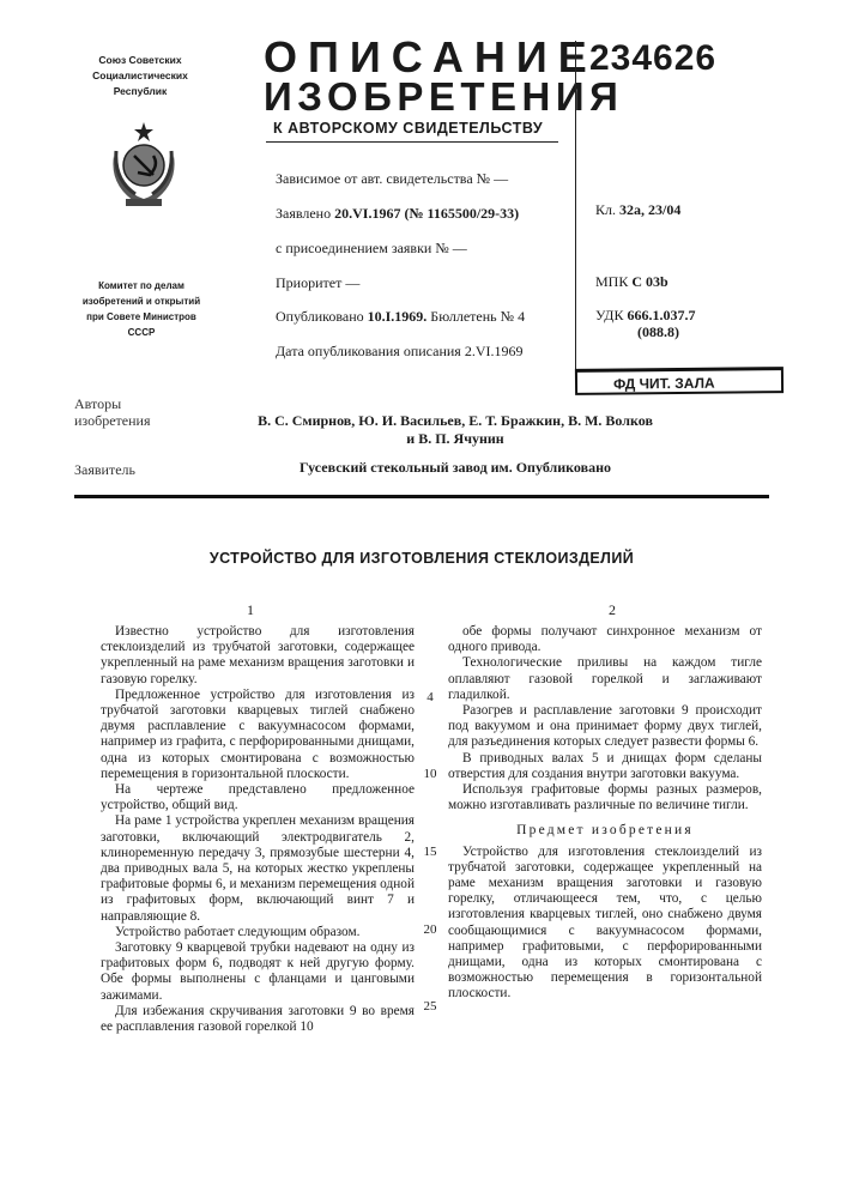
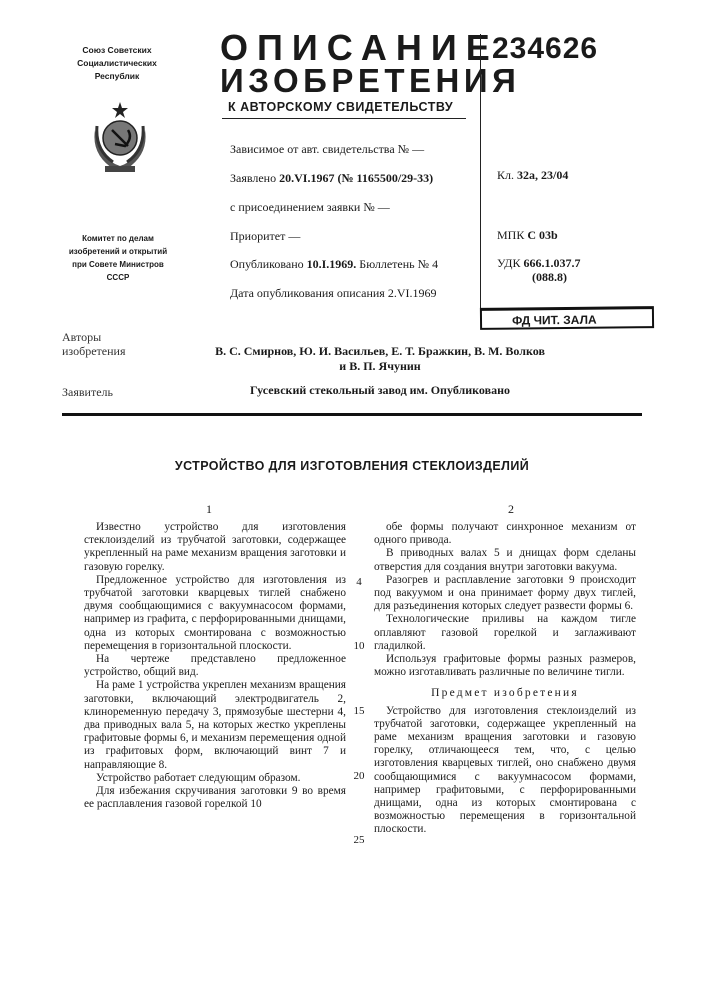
  Союз Советских
  Социалистических
  Республик
  Комитет по делам
  изобретений и открытий
  при Совете Министров
  СССР
  ОПИСАНИЕ
  ИЗОБРЕТЕНИЯ
  К АВТОРСКОМУ СВИДЕТЕЛЬСТВУ
  234626
  Зависимое от авт. свидетельства № —
  Заявлено 20.VI.1967 (№ 1165500/29-33)
  с присоединением заявки № —
  Приоритет —
  Опубликовано 10.I.1969. Бюллетень № 4
  Дата опубликования описания 2.VI.1969
  Кл. 32a, 23/04
  МПК C 03b
  УДК 666.1.037.7
  (088.8)
  ФД ЧИТ. ЗАЛА
  Авторы
  изобретения
  В. С. Смирнов, Ю. И. Васильев, Е. Т. Бражкин, В. М. Волков
  и В. П. Ячунин
  Заявитель
  Гусевский стекольный завод им. Опубликовано
  УСТРОЙСТВО ДЛЯ ИЗГОТОВЛЕНИЯ СТЕКЛОИЗДЕЛИЙ
  1
  2
  Известно устройство для изготовления стеклоизделий из трубчатой заготовки, содержащее укрепленный на раме механизм вращения заготовки и газовую горелку.
- Предложенное устройство для изготовления из трубчатой заготовки кварцевых тиглей снабжено двумя расплавление с вакуумнасосом формами, например из графита, с перфорированными днищами, одна из которых смонтирована с возможностью перемещения в горизонтальной плоскости.
+ Предложенное устройство для изготовления из трубчатой заготовки кварцевых тиглей снабжено двумя сообщающимися с вакуумнасосом формами, например из графита, с перфорированными днищами, одна из которых смонтирована с возможностью перемещения в горизонтальной плоскости.
  На чертеже представлено предложенное устройство, общий вид.
  На раме 1 устройства укреплен механизм вращения заготовки, включающий электродвигатель 2, клиноременную передачу 3, прямозубые шестерни 4, два приводных вала 5, на которых жестко укреплены графитовые формы 6, и механизм перемещения одной из графитовых форм, включающий винт 7 и направляющие 8.
  Устройство работает следующим образом.
- Заготовку 9 кварцевой трубки надевают на одну из графитовых форм 6, подводят к ней другую форму. Обе формы выполнены с фланцами и цанговыми зажимами.
  Для избежания скручивания заготовки 9 во время ее расплавления газовой горелкой 10
  4
  10
  15
  20
  25
  обе формы получают синхронное механизм от одного привода.
- Технологические приливы на каждом тигле оплавляют газовой горелкой и заглаживают гладилкой.
+ В приводных валах 5 и днищах форм сделаны отверстия для создания внутри заготовки вакуума.
  Разогрев и расплавление заготовки 9 происходит под вакуумом и она принимает форму двух тиглей, для разъединения которых следует развести формы 6.
- В приводных валах 5 и днищах форм сделаны отверстия для создания внутри заготовки вакуума.
+ Технологические приливы на каждом тигле оплавляют газовой горелкой и заглаживают гладилкой.
  Используя графитовые формы разных размеров, можно изготавливать различные по величине тигли.
  Предмет изобретения
  Устройство для изготовления стеклоизделий из трубчатой заготовки, содержащее укрепленный на раме механизм вращения заготовки и газовую горелку, отличающееся тем, что, с целью изготовления кварцевых тиглей, оно снабжено двумя сообщающимися с вакуумнасосом формами, например графитовыми, с перфорированными днищами, одна из которых смонтирована с возможностью перемещения в горизонтальной плоскости.
